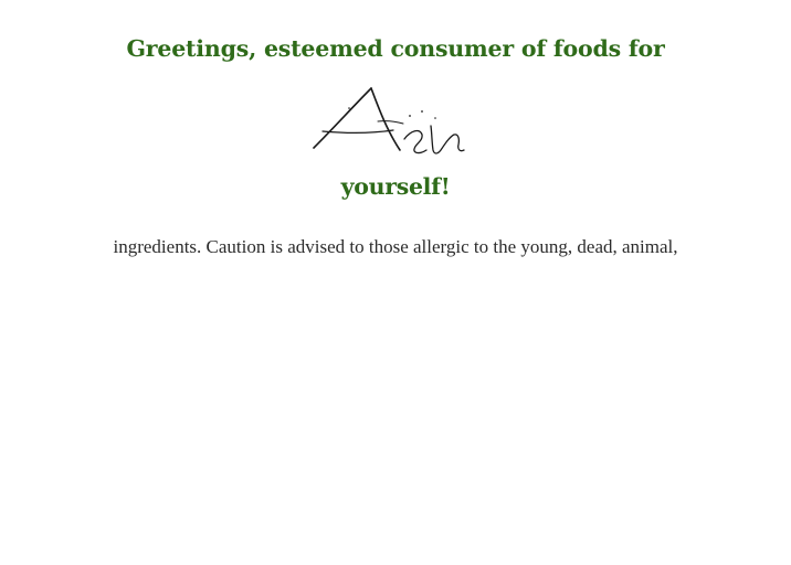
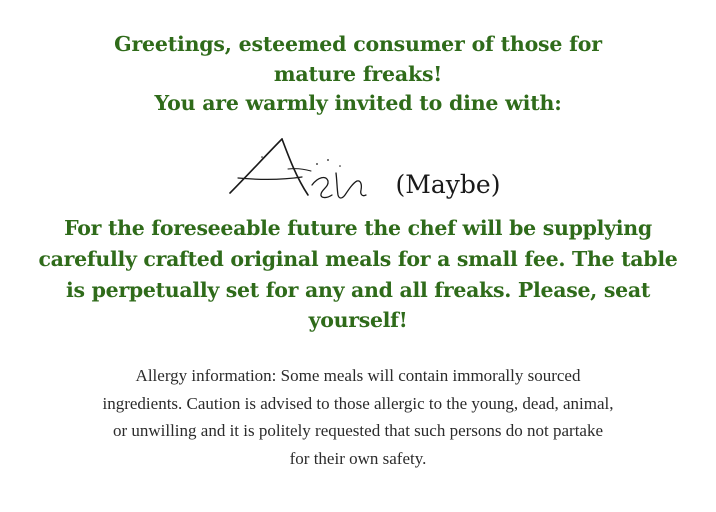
- Greetings, esteemed consumer of foods for
+ Greetings, esteemed consumer of those for
+ mature freaks!
+ You are warmly invited to dine with:
+ (Maybe)
+ For the foreseeable future the chef will be supplying
+ carefully crafted original meals for a small fee. The table
+ is perpetually set for any and all freaks. Please, seat
  yourself!
+ Allergy information: Some meals will contain immorally sourced
  ingredients. Caution is advised to those allergic to the young, dead, animal,
+ or unwilling and it is politely requested that such persons do not partake
+ for their own safety.
